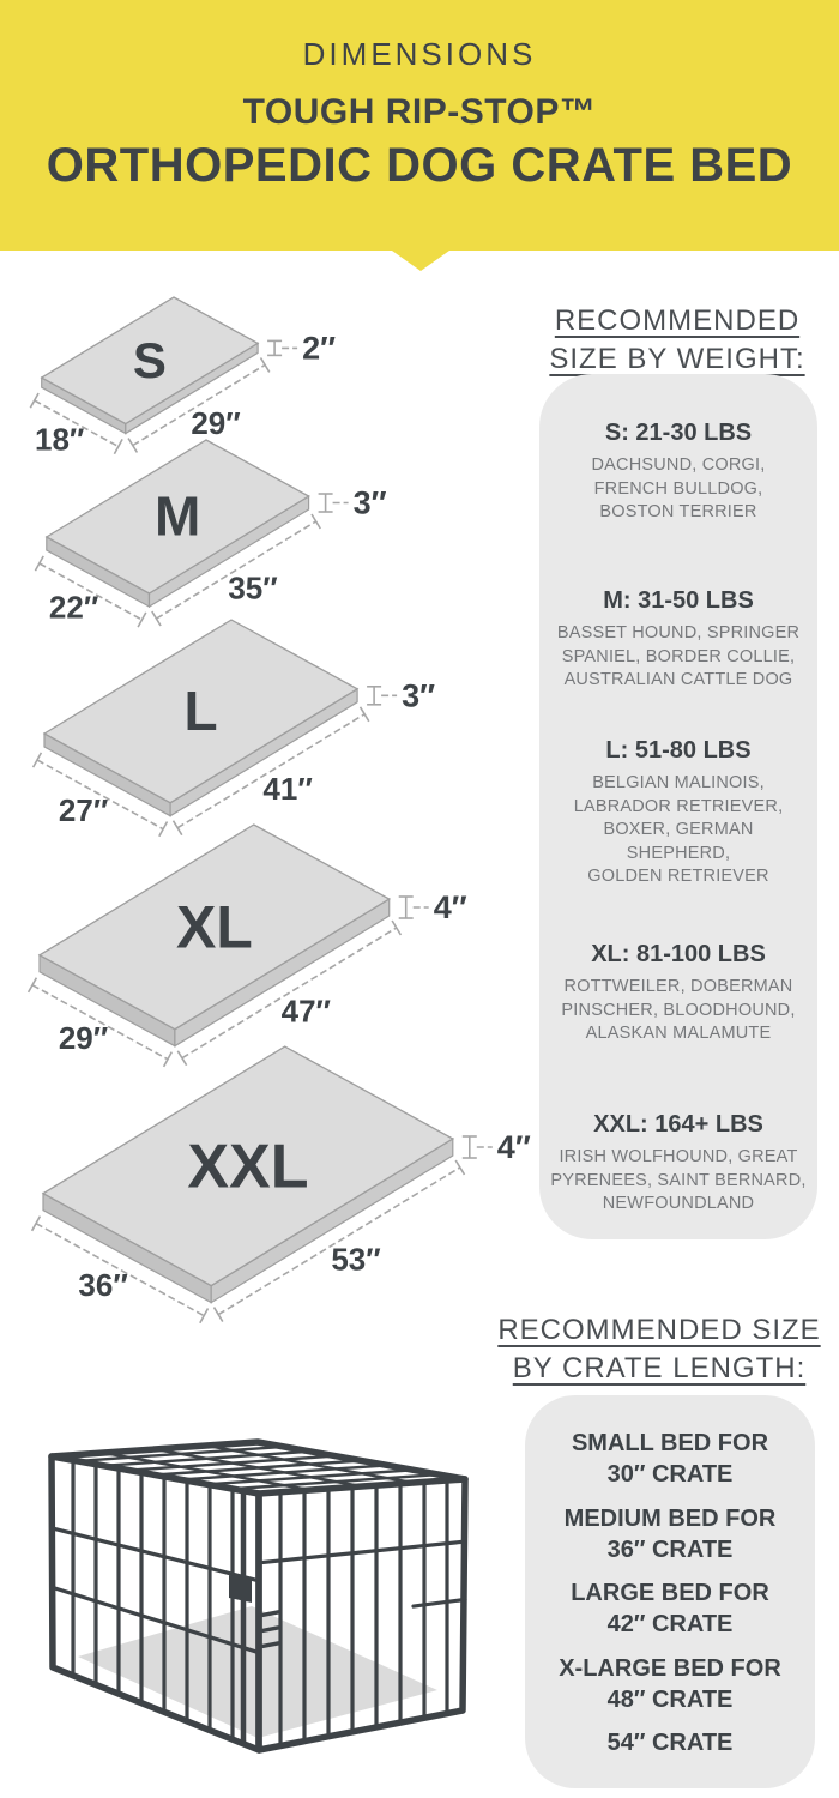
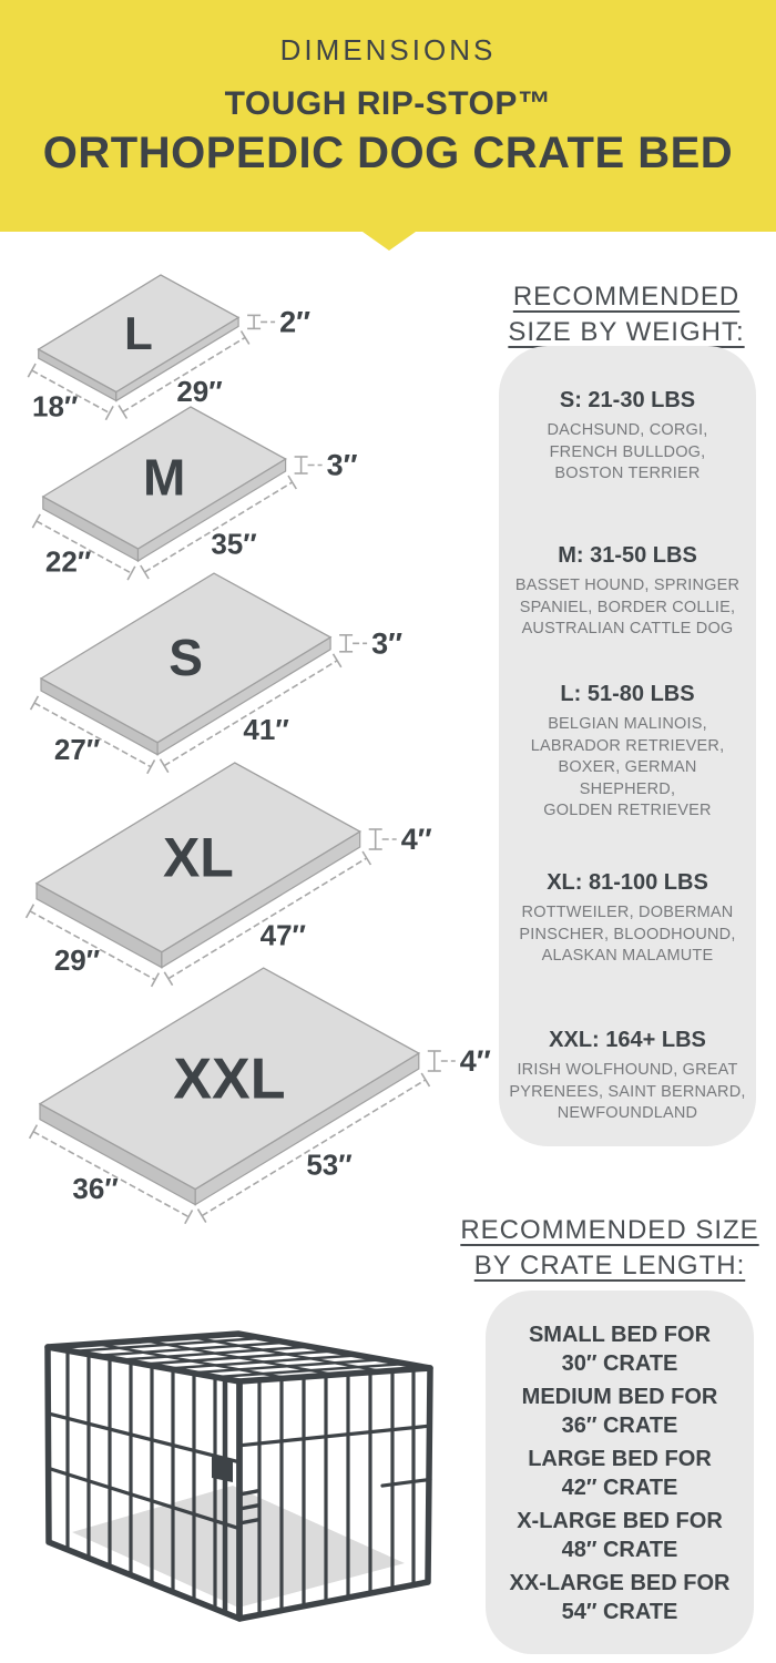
  DIMENSIONS
  TOUGH RIP-STOP™
  ORTHOPEDIC DOG CRATE BED
- S
+ L
  18″
  29″
  2″
  M
  22″
  35″
  3″
- L
+ S
  27″
  41″
  3″
  XL
  29″
  47″
  4″
  XXL
  36″
  53″
  4″
  RECOMMENDED
  SIZE BY WEIGHT:
  S: 21-30 LBS
  DACHSUND, CORGI,
  FRENCH BULLDOG,
  BOSTON TERRIER
  M: 31-50 LBS
  BASSET HOUND, SPRINGER
  SPANIEL, BORDER COLLIE,
  AUSTRALIAN CATTLE DOG
  L: 51-80 LBS
  BELGIAN MALINOIS,
  LABRADOR RETRIEVER,
  BOXER, GERMAN
  SHEPHERD,
  GOLDEN RETRIEVER
  XL: 81-100 LBS
  ROTTWEILER, DOBERMAN
  PINSCHER, BLOODHOUND,
  ALASKAN MALAMUTE
  XXL: 164+ LBS
  IRISH WOLFHOUND, GREAT
  PYRENEES, SAINT BERNARD,
  NEWFOUNDLAND
  RECOMMENDED SIZE
  BY CRATE LENGTH:
  SMALL BED FOR
  30″ CRATE
  MEDIUM BED FOR
  36″ CRATE
  LARGE BED FOR
  42″ CRATE
  X-LARGE BED FOR
  48″ CRATE
+ XX-LARGE BED FOR
  54″ CRATE
